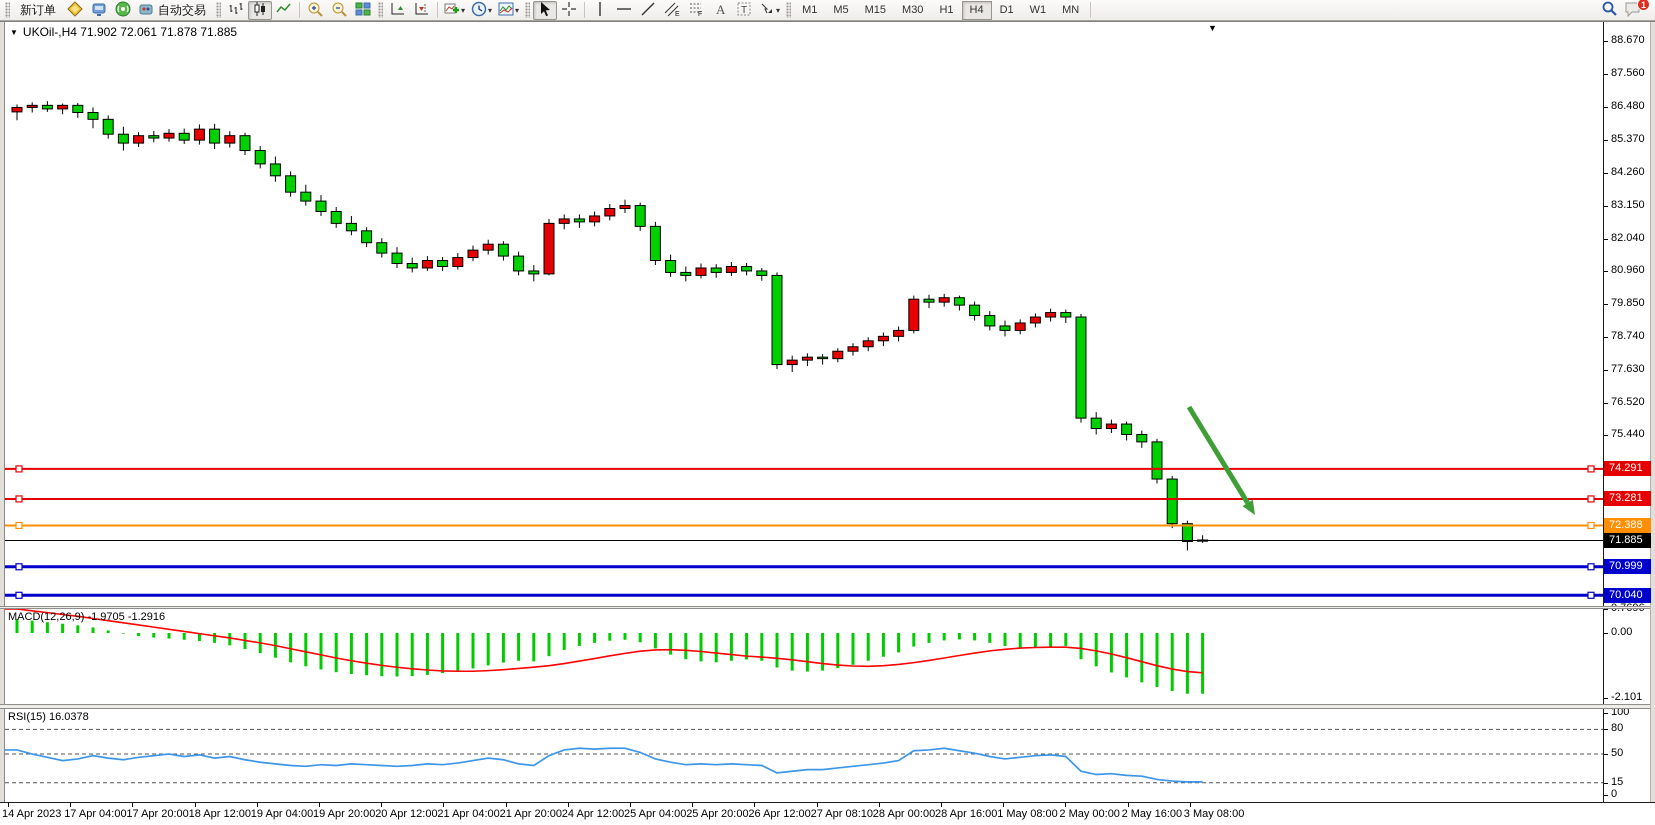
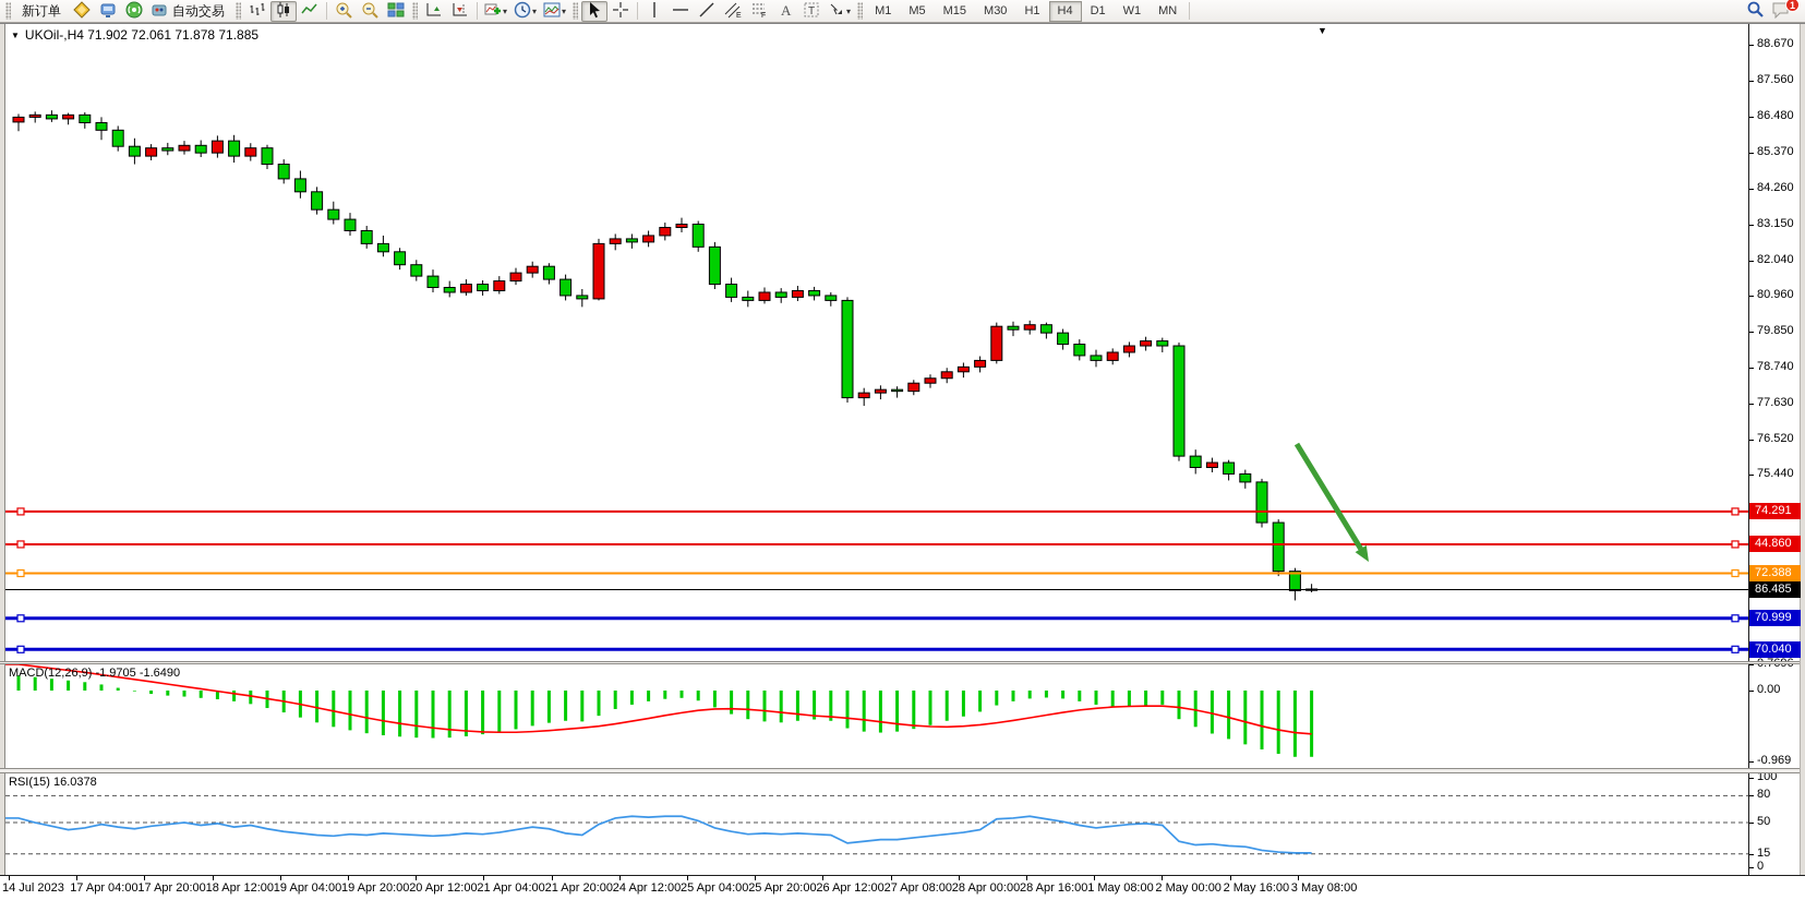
  新订单
  自动交易
  ▾
  ▾
  ▾
  A
  T
  ▾
  M1
  M5
  M15
  M30
  H1
  H4
  D1
  W1
  MN
  1
  ▼
  UKOil-,H4 71.902 72.061 71.878 71.885
  ▼
- MACD(12,26,9) -1.9705 -1.2916
+ MACD(12,26,9) -1.9705 -1.6490
  RSI(15) 16.0378
  88.670
  87.560
  86.480
  85.370
  84.260
  83.150
  82.040
  80.960
  79.850
  78.740
  77.630
  76.520
  75.440
  0.00
- -2.101
+ -0.969
  100
  80
  50
  15
  0
  74.291
- 73.281
+ 44.860
  72.388
- 71.885
+ 86.485
  70.999
  70.040
- 14 Apr 2023
+ 14 Jul 2023
  17 Apr 04:00
  17 Apr 20:00
  18 Apr 12:00
  19 Apr 04:00
  19 Apr 20:00
  20 Apr 12:00
  21 Apr 04:00
  21 Apr 20:00
  24 Apr 12:00
  25 Apr 04:00
  25 Apr 20:00
  26 Apr 12:00
- 27 Apr 08:10
+ 27 Apr 08:00
  28 Apr 00:00
  28 Apr 16:00
  1 May 08:00
  2 May 00:00
  2 May 16:00
  3 May 08:00
